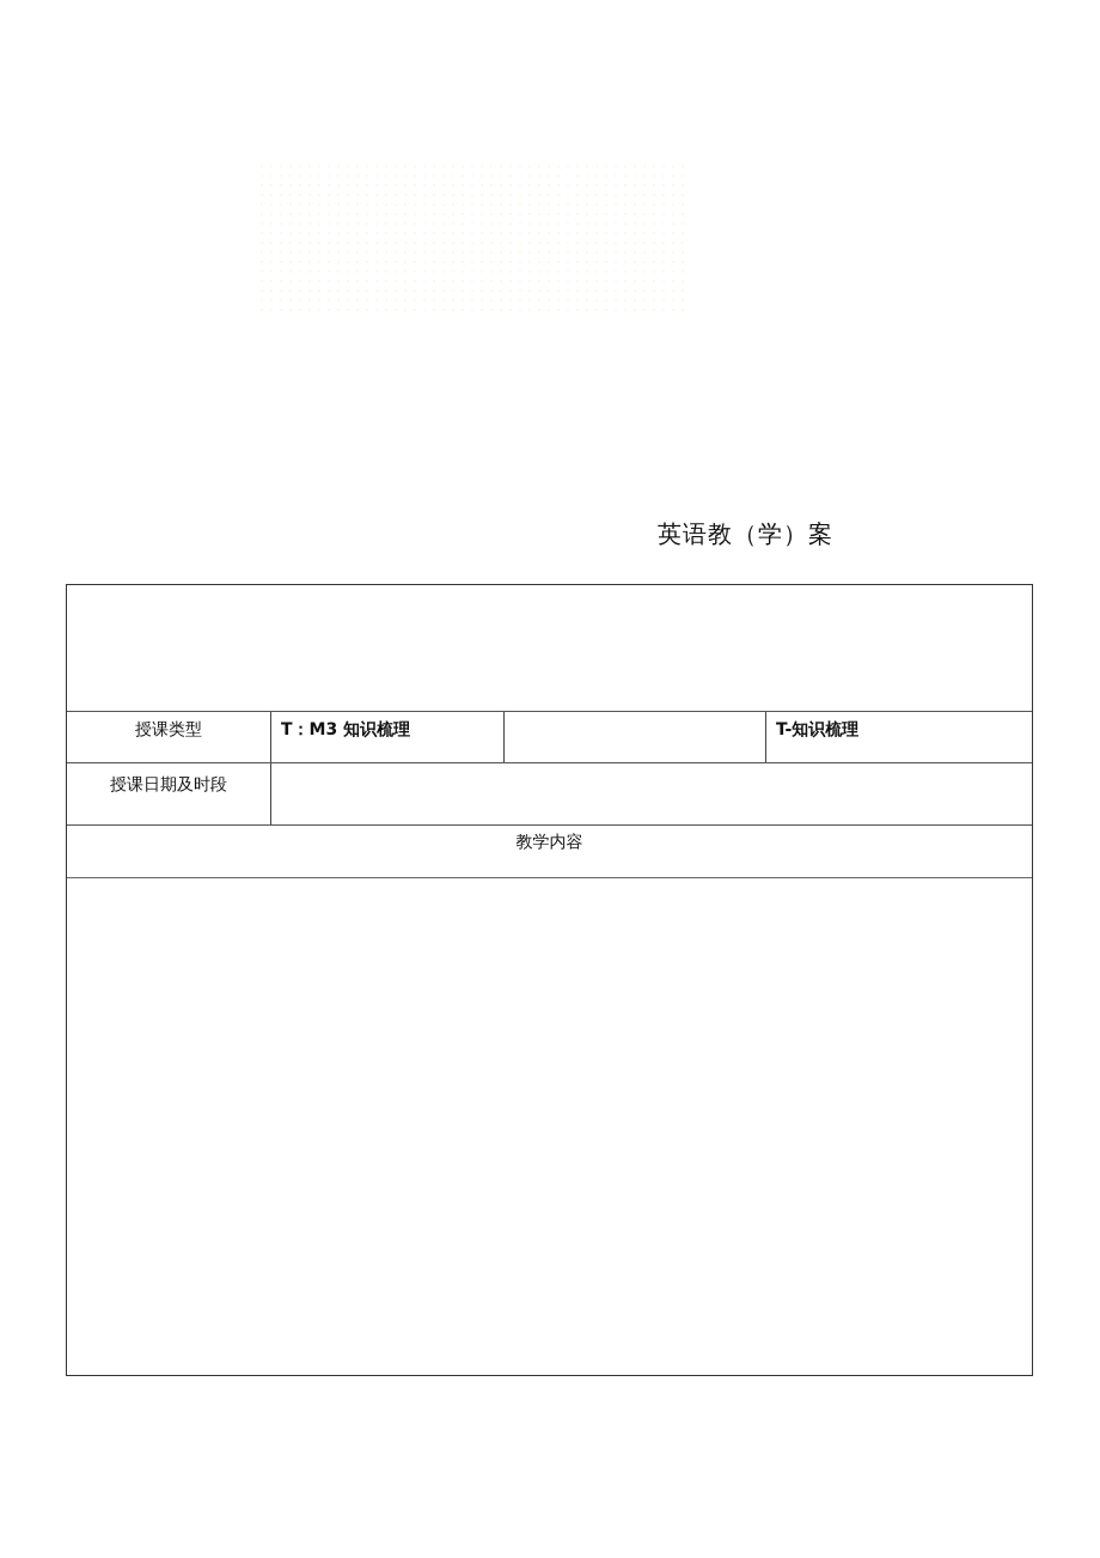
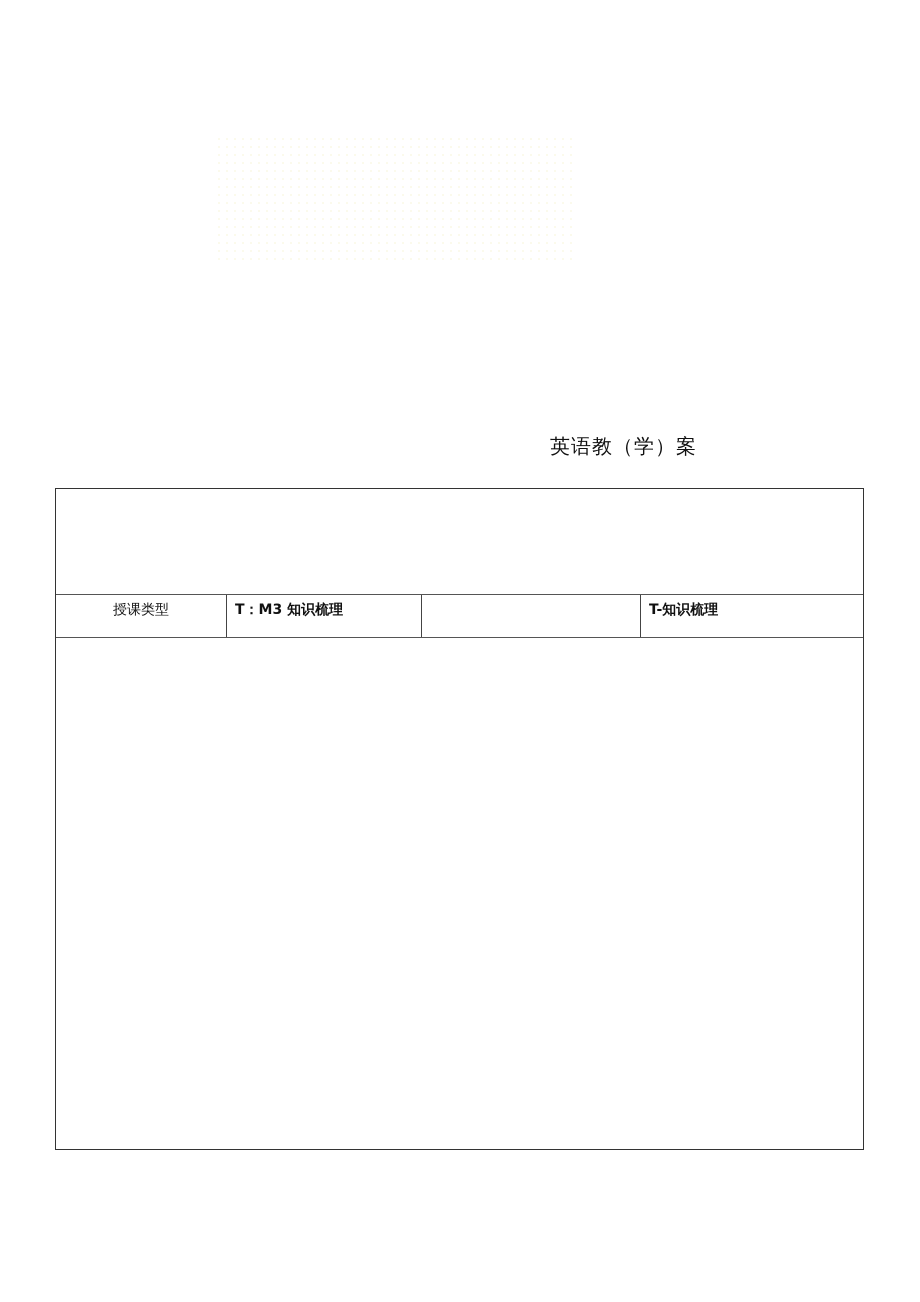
  英语教（学）案
  授课类型
  T：M3 知识梳理
  T-知识梳理
- 授课日期及时段
- 教学内容
